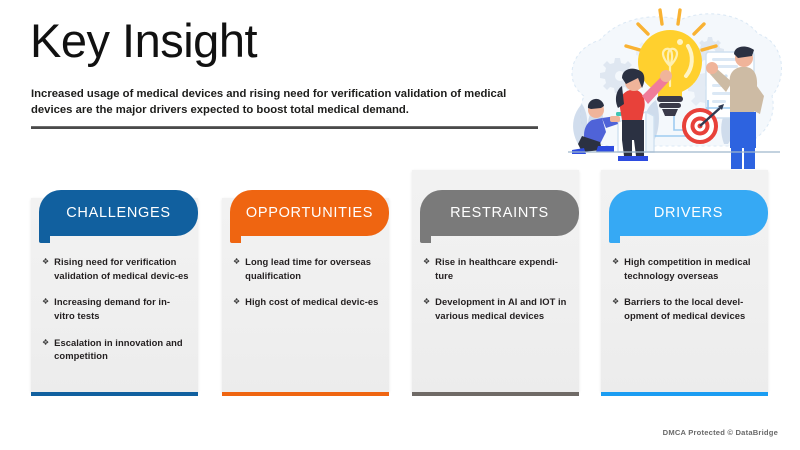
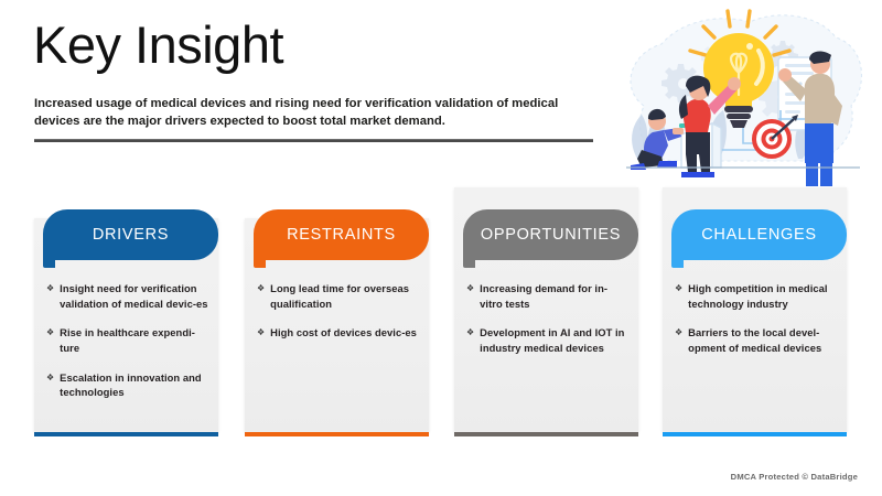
  Key Insight
- Increased usage of medical devices and rising need for verification validation of medical devices are the major drivers expected to boost total medical demand.
+ Increased usage of medical devices and rising need for verification validation of medical devices are the major drivers expected to boost total market demand.
- CHALLENGES
+ DRIVERS
  ❖
- Rising need for verification validation of medical devic-es
+ Insight need for verification validation of medical devic-es
  ❖
- Increasing demand for in-vitro tests
+ Rise in healthcare expendi-ture
  ❖
- Escalation in innovation and competition
+ Escalation in innovation and technologies
- OPPORTUNITIES
+ RESTRAINTS
  ❖
  Long lead time for overseas qualification
  ❖
- High cost of medical devic-es
+ High cost of devices devic-es
- RESTRAINTS
+ OPPORTUNITIES
  ❖
- Rise in healthcare expendi-ture
+ Increasing demand for in-vitro tests
  ❖
- Development in AI and IOT in various medical devices
+ Development in AI and IOT in industry medical devices
- DRIVERS
+ CHALLENGES
  ❖
- High competition in medical technology overseas
+ High competition in medical technology industry
  ❖
  Barriers to the local devel-opment of medical devices
  DMCA Protected © DataBridge
